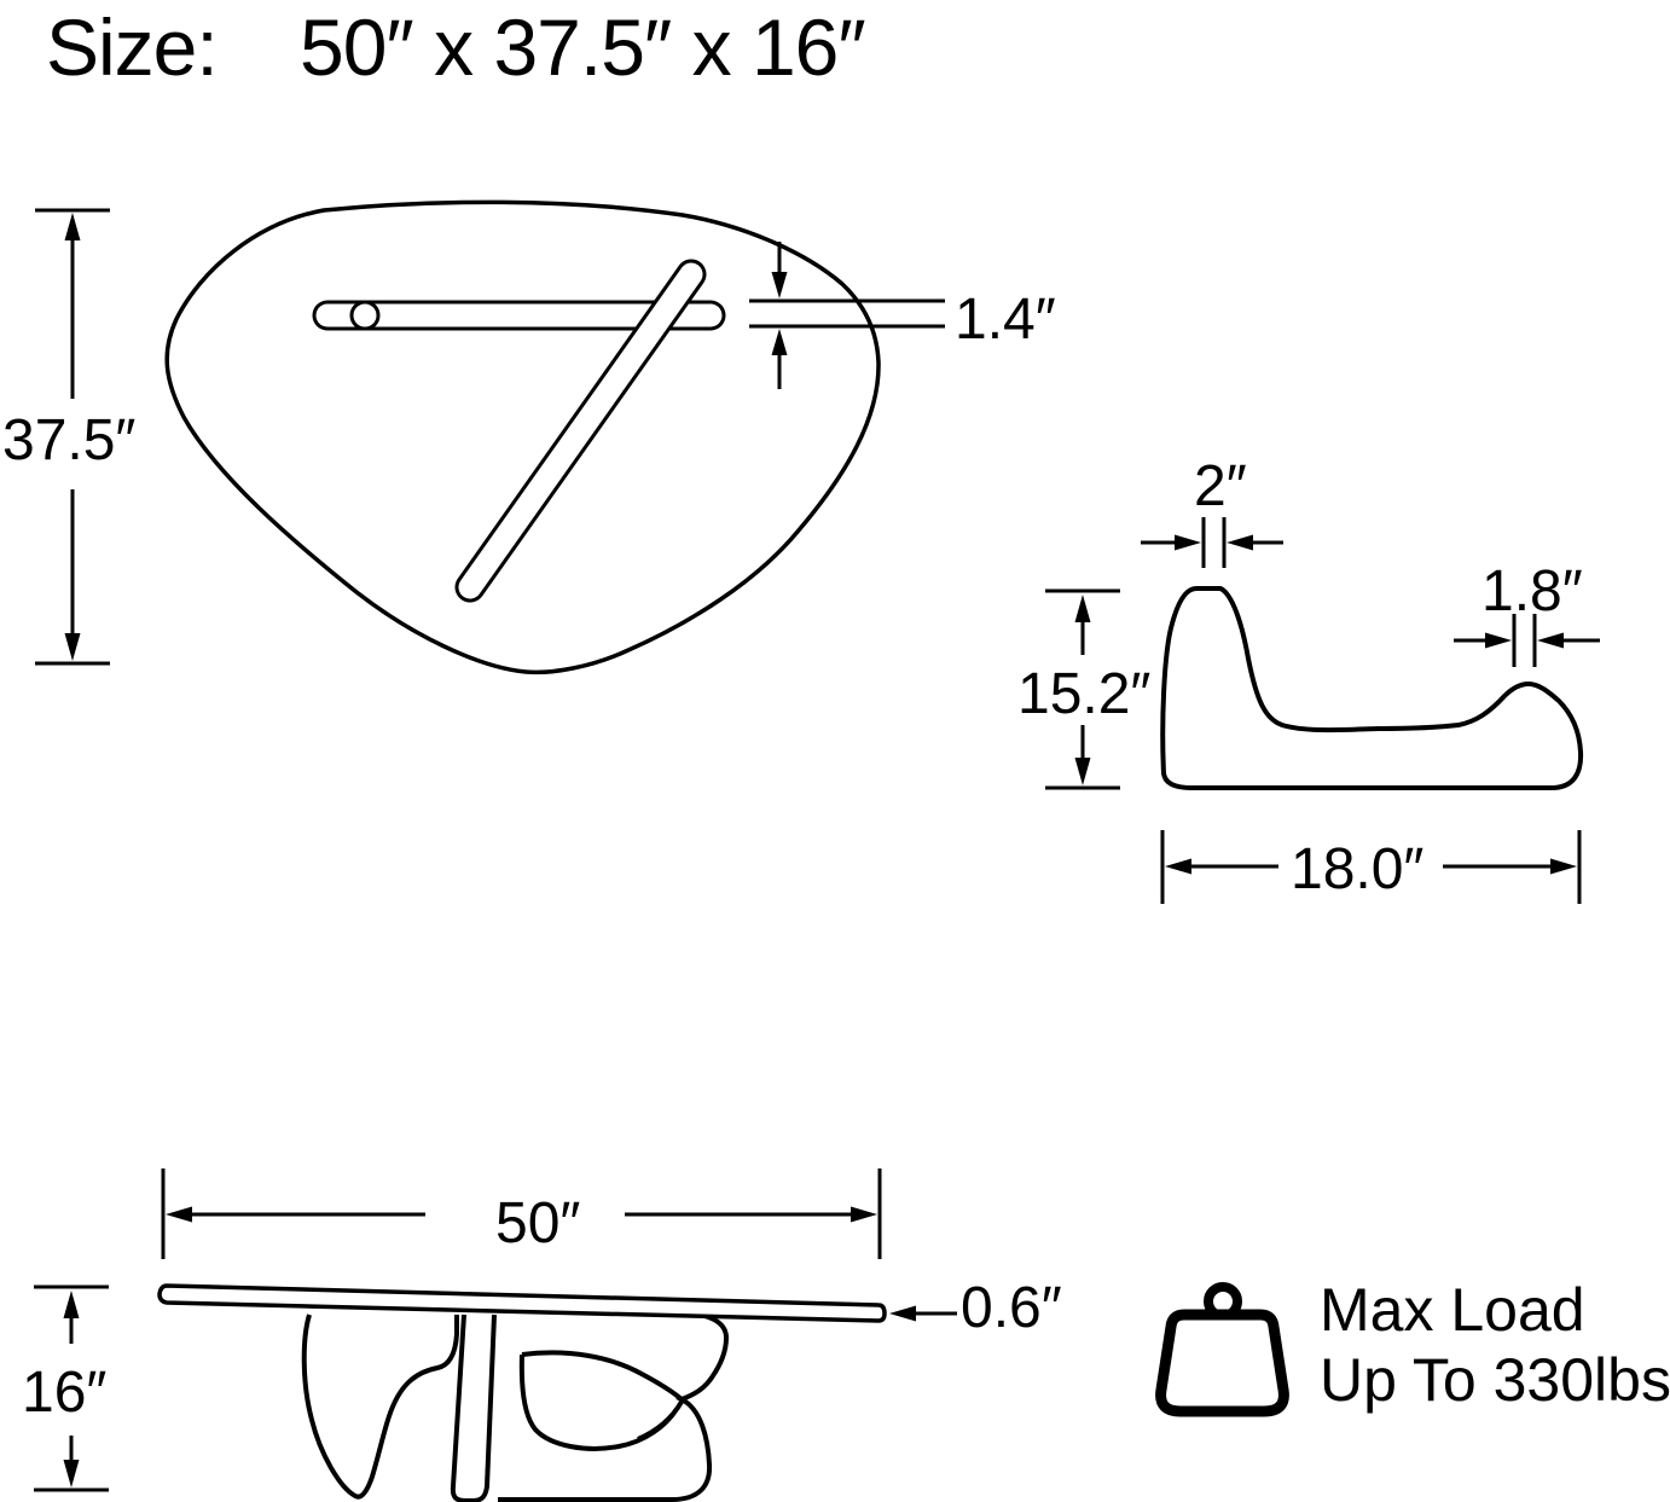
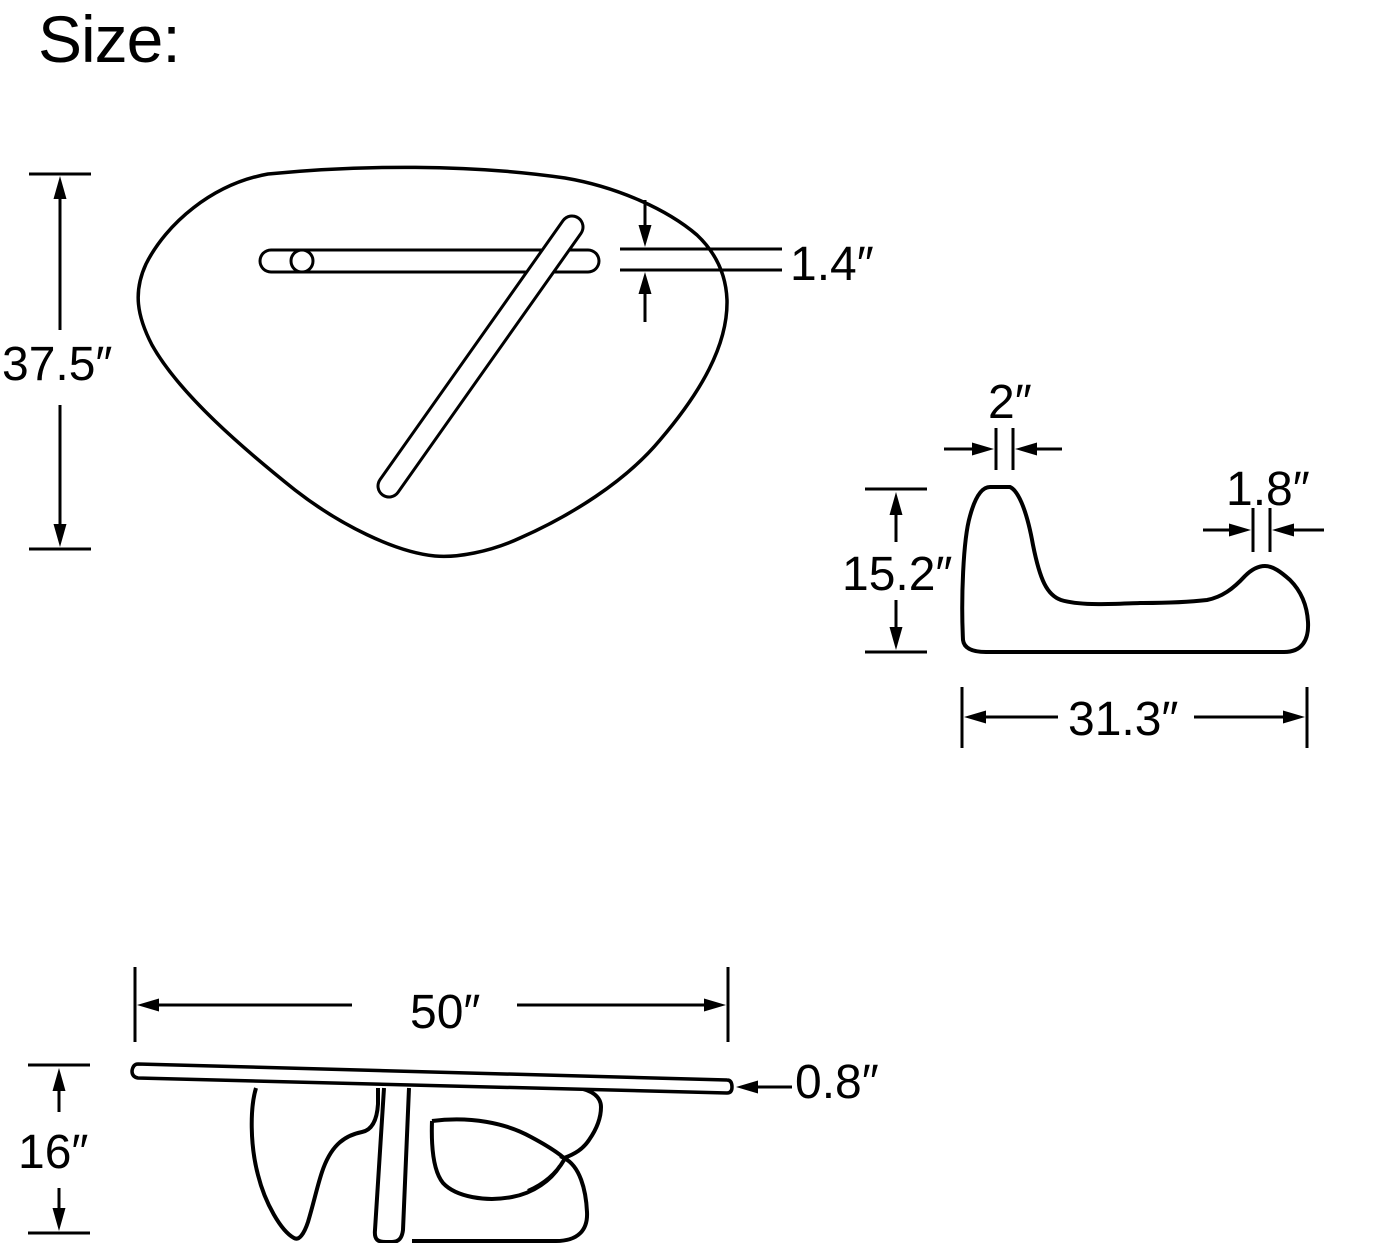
  Size:
- 50″ x 37.5″ x 16″
  37.5″
  1.4″
  2″
  1.8″
  15.2″
- 18.0″
+ 31.3″
  50″
- 0.6″
+ 0.8″
  16″
- Max Load
- Up To 330lbs
